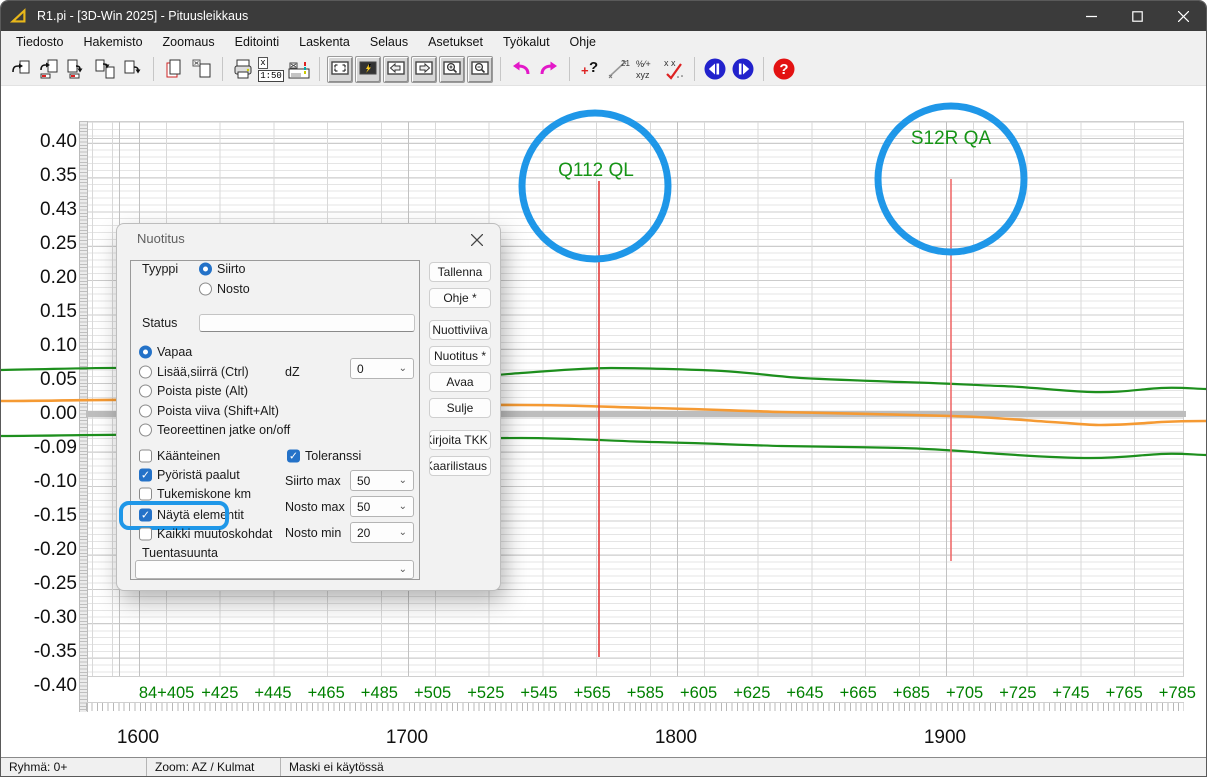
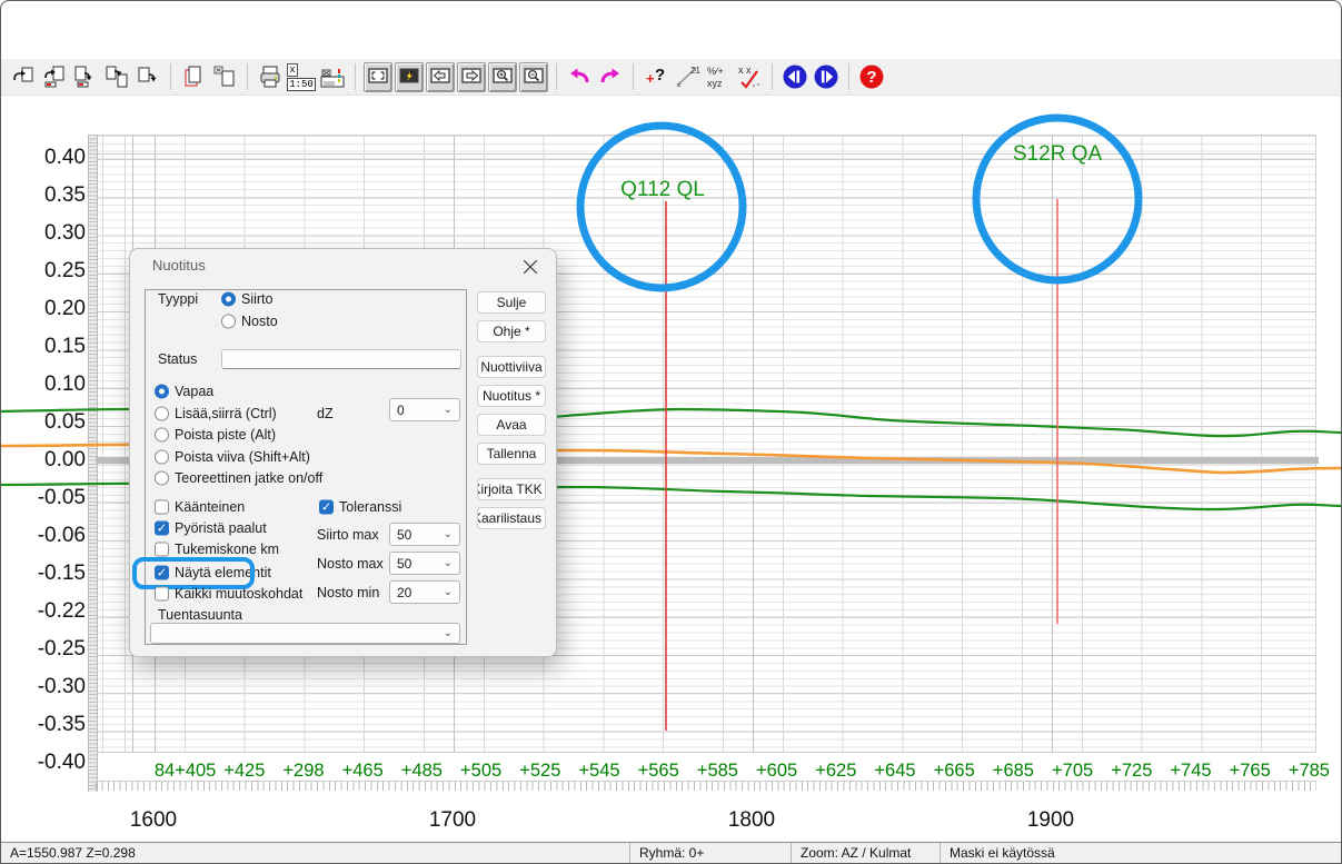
- R1.pi - [3D-Win 2025] - Pituusleikkaus
- Tiedosto
- Hakemisto
- Zoomaus
- Editointi
- Laskenta
- Selaus
- Asetukset
- Työkalut
- Ohje
  x
  1:50
  +
  ?
  %⁄+
  xyz
  x x
  ?
  Q112 QL
  S12R QA
  0.40
  0.35
- 0.43
+ 0.30
  0.25
  0.20
  0.15
  0.10
  0.05
  0.00
- -0.09
+ -0.05
- -0.10
+ -0.06
  -0.15
- -0.20
+ -0.22
  -0.25
  -0.30
  -0.35
  -0.40
  84+405
  +425
- +445
+ +298
  +465
  +485
  +505
  +525
  +545
  +565
  +585
  +605
  +625
  +645
  +665
  +685
  +705
  +725
  +745
  +765
  +785
  1600
  1700
  1800
  1900
  Nuotitus
  Tyyppi
  Siirto
  Nosto
  Status
  Vapaa
  Lisää,siirrä (Ctrl)
  dZ
  0
  ⌄
  Poista piste (Alt)
  Poista viiva (Shift+Alt)
  Teoreettinen jatke on/off
  Käänteinen
  ✓
  Toleranssi
  ✓
  Pyöristä paalut
  Siirto max
  50
  ⌄
  Tukemiskone km
  ✓
  Näytä elementit
  Nosto max
  50
  ⌄
  Kaikki muutoskohdat
  Nosto min
  20
  ⌄
  Tuentasuunta
  ⌄
- Tallenna
+ Sulje
  Ohje *
  Nuottiviiva
  Nuotitus *
  Avaa
- Sulje
+ Tallenna
  Kirjoita TKK
  Kaarilistaus
+ A=1550.987 Z=0.298
  Ryhmä: 0+
  Zoom: AZ / Kulmat
  Maski ei käytössä
